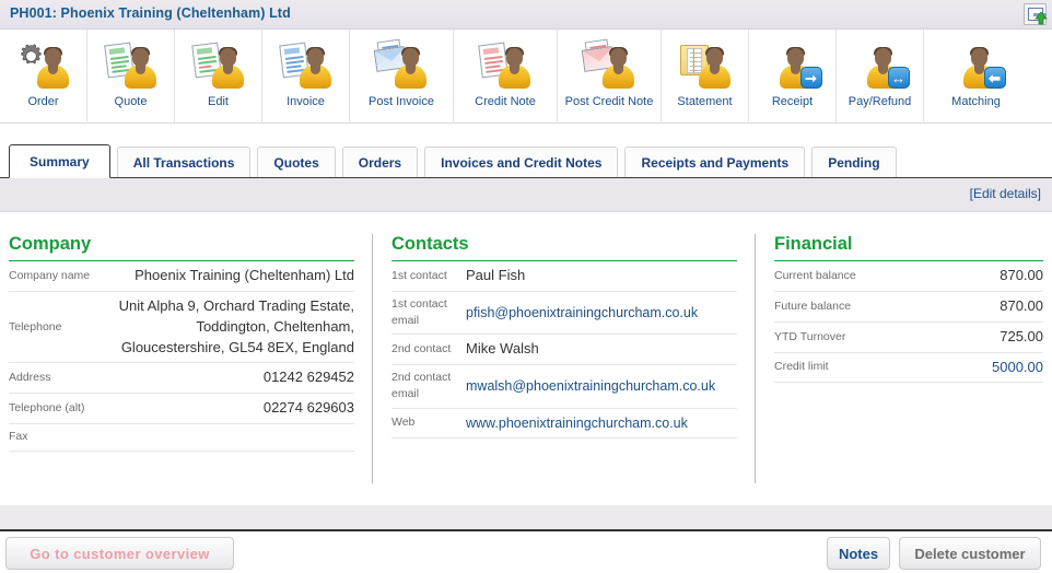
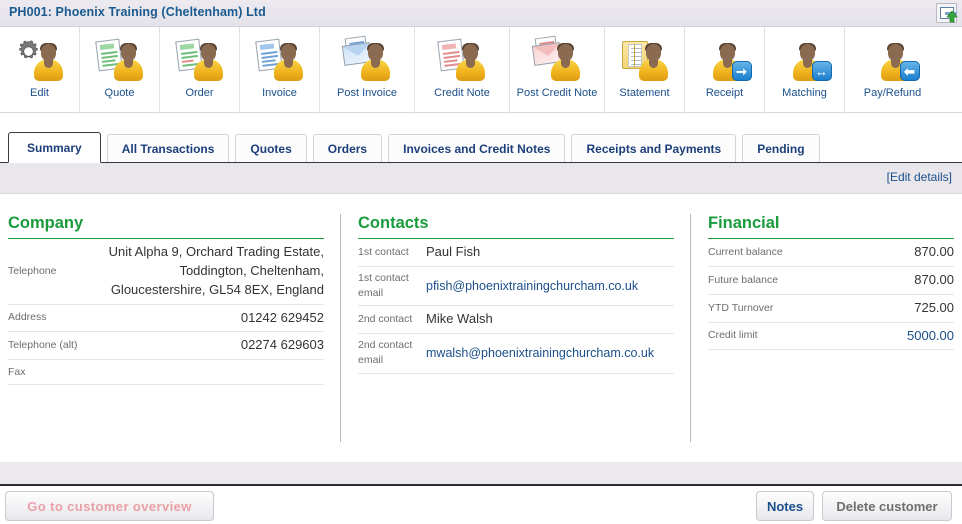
  PH001: Phoenix Training (Cheltenham) Ltd
- Order
+ Edit
  Quote
- Edit
+ Order
  Invoice
  Post Invoice
  Credit Note
  Post Credit Note
  Statement
  ➞
  Receipt
  ↔
- Pay/Refund
+ Matching
  ⬅
- Matching
+ Pay/Refund
  Summary
  All Transactions
  Quotes
  Orders
  Invoices and Credit Notes
  Receipts and Payments
  Pending
  [Edit details]
  Company
- Company name
- Phoenix Training (Cheltenham) Ltd
  Telephone
  Unit Alpha 9, Orchard Trading Estate, Toddington, Cheltenham, Gloucestershire, GL54 8EX, England
  Address
  01242 629452
  Telephone (alt)
  02274 629603
  Fax
  Contacts
  1st contact
  Paul Fish
  1st contact email
  pfish@phoenixtrainingchurcham.co.uk
  2nd contact
  Mike Walsh
  2nd contact email
  mwalsh@phoenixtrainingchurcham.co.uk
- Web
- www.phoenixtrainingchurcham.co.uk
  Financial
  Current balance
  870.00
  Future balance
  870.00
  YTD Turnover
  725.00
  Credit limit
  5000.00
  Go to customer overview
  Notes
  Delete customer
